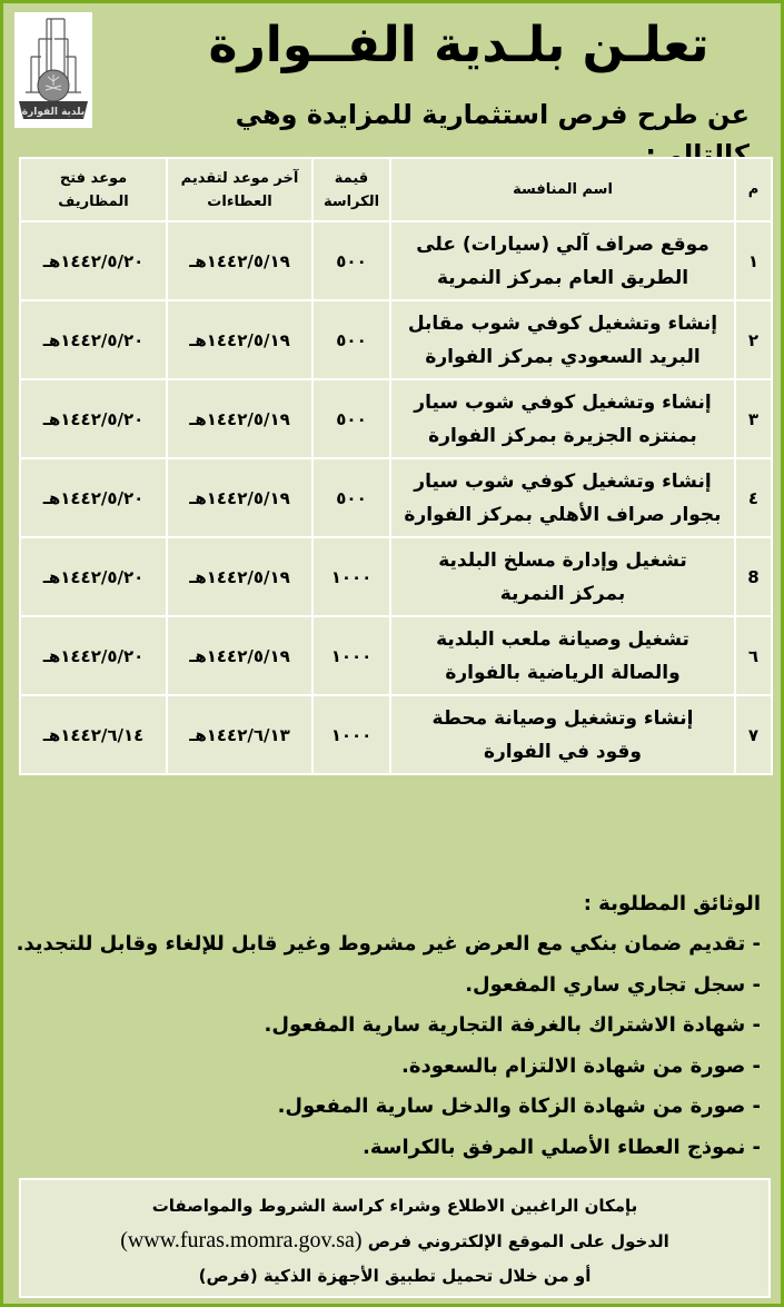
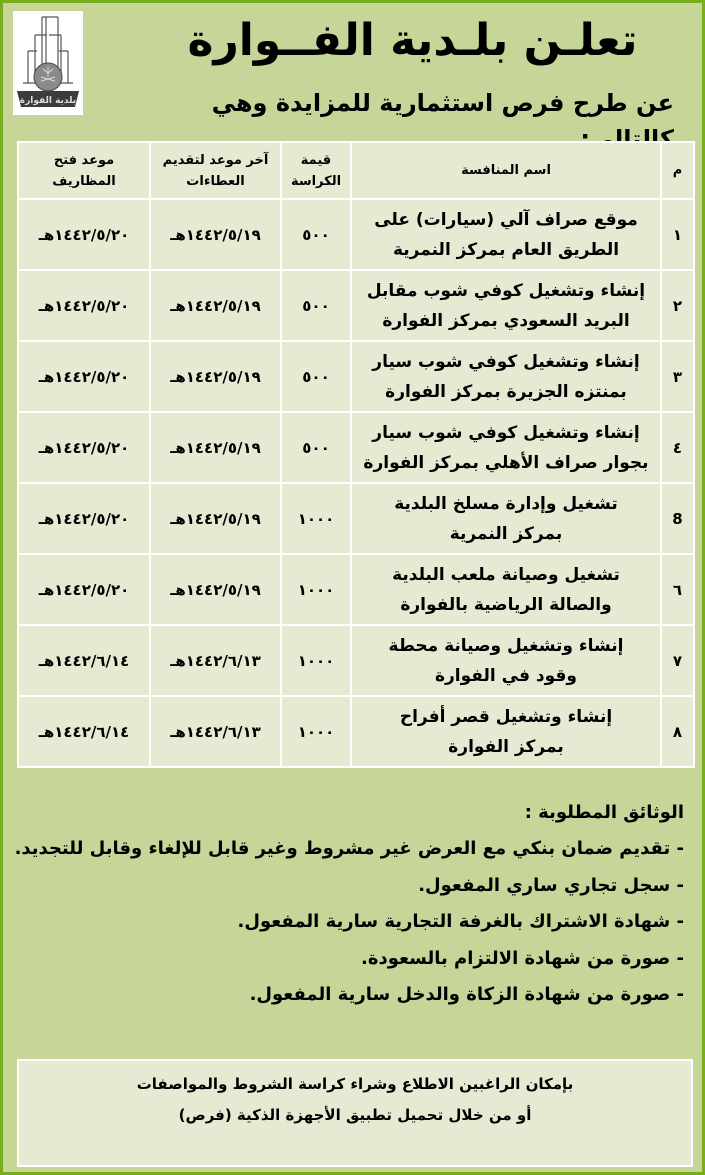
  بلدية الفوارة
  تعلـن بلـدية الفــوارة
  عن طرح فرص استثمارية للمزايدة وهي كالتالي:
  م	اسم المنافسة	قيمةالكراسة	آخر موعد لتقديمالعطاءات	موعد فتحالمظاريف
  ١	موقع صراف آلي (سيارات) علىالطريق العام بمركز النمرية	٥٠٠	١٤٤٢/٥/١٩هـ	١٤٤٢/٥/٢٠هـ
  ٢	إنشاء وتشغيل كوفي شوب مقابلالبريد السعودي بمركز الفوارة	٥٠٠	١٤٤٢/٥/١٩هـ	١٤٤٢/٥/٢٠هـ
  ٣	إنشاء وتشغيل كوفي شوب سياربمنتزه الجزيرة بمركز الفوارة	٥٠٠	١٤٤٢/٥/١٩هـ	١٤٤٢/٥/٢٠هـ
  ٤	إنشاء وتشغيل كوفي شوب سياربجوار صراف الأهلي بمركز الفوارة	٥٠٠	١٤٤٢/٥/١٩هـ	١٤٤٢/٥/٢٠هـ
  8	تشغيل وإدارة مسلخ البلديةبمركز النمرية	١٠٠٠	١٤٤٢/٥/١٩هـ	١٤٤٢/٥/٢٠هـ
  ٦	تشغيل وصيانة ملعب البلديةوالصالة الرياضية بالفوارة	١٠٠٠	١٤٤٢/٥/١٩هـ	١٤٤٢/٥/٢٠هـ
  ٧	إنشاء وتشغيل وصيانة محطةوقود في الفوارة	١٠٠٠	١٤٤٢/٦/١٣هـ	١٤٤٢/٦/١٤هـ
+ ٨	إنشاء وتشغيل قصر أفراحبمركز الفوارة	١٠٠٠	١٤٤٢/٦/١٣هـ	١٤٤٢/٦/١٤هـ
  الوثائق المطلوبة :
  - تقديم ضمان بنكي مع العرض غير مشروط وغير قابل للإلغاء وقابل للتجديد.
  - سجل تجاري ساري المفعول.
  - شهادة الاشتراك بالغرفة التجارية سارية المفعول.
  - صورة من شهادة الالتزام بالسعودة.
  - صورة من شهادة الزكاة والدخل سارية المفعول.
- - نموذج العطاء الأصلي المرفق بالكراسة.
  بإمكان الراغبين الاطلاع وشراء كراسة الشروط والمواصفات
- الدخول على الموقع الإلكتروني فرص (www.furas.momra.gov.sa)
  أو من خلال تحميل تطبيق الأجهزة الذكية (فرص)
